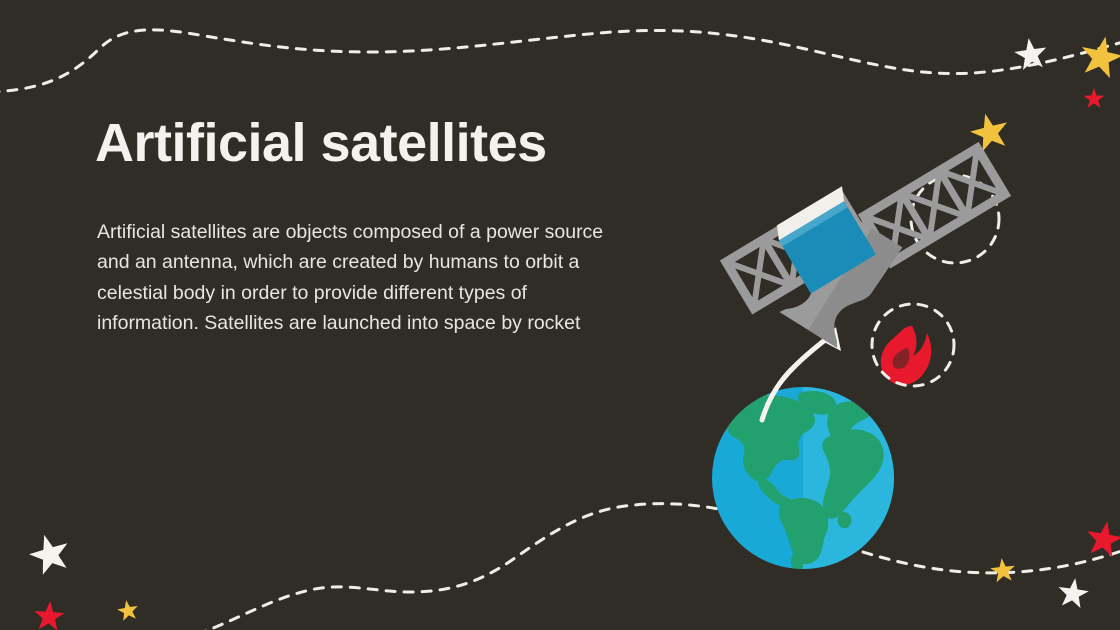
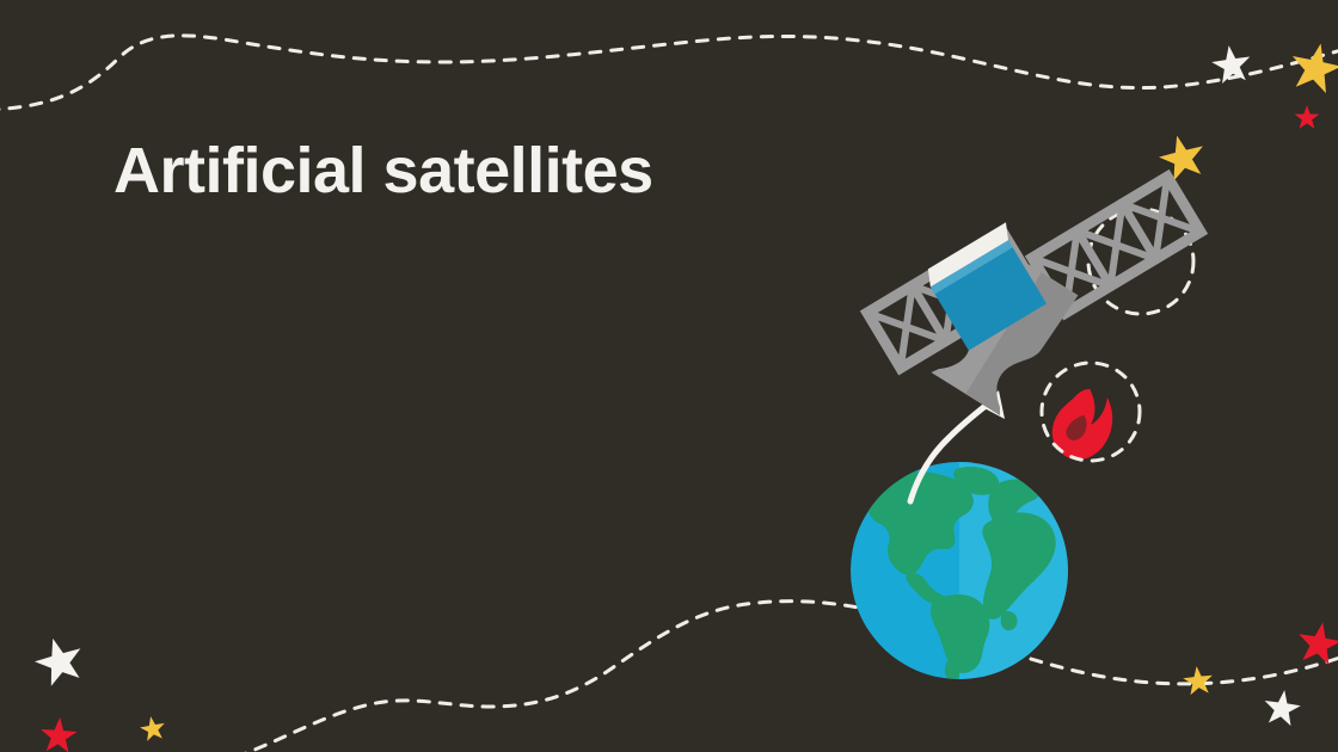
  Artificial satellites
- Artificial satellites are objects composed of a power source and an antenna, which are created by humans to orbit a celestial body in order to provide different types of information. Satellites are launched into space by rocket
